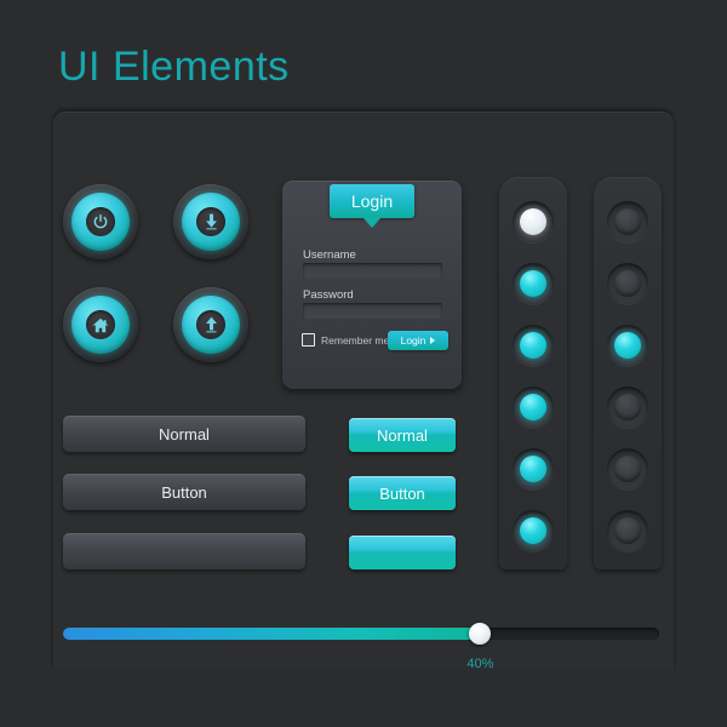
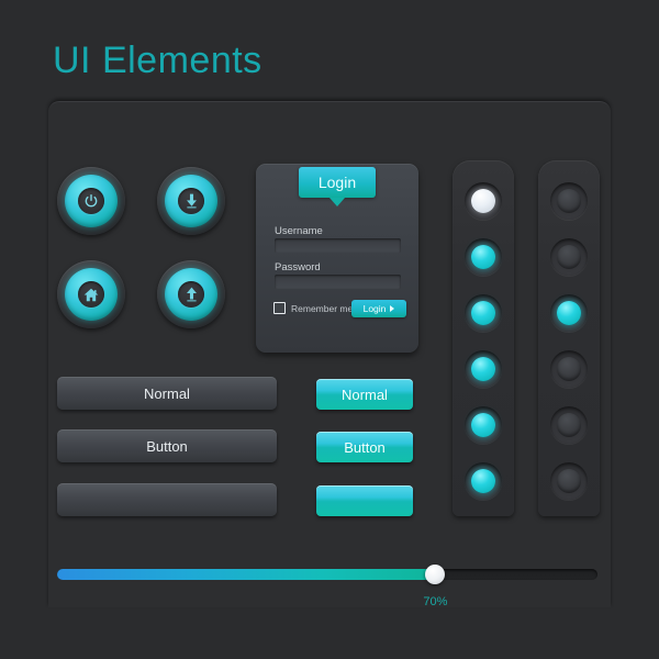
  UI Elements
  Login
  Username
  Password
  Remember me
  Login
  Normal
  Button
  Normal
  Button
- 40%
+ 70%
